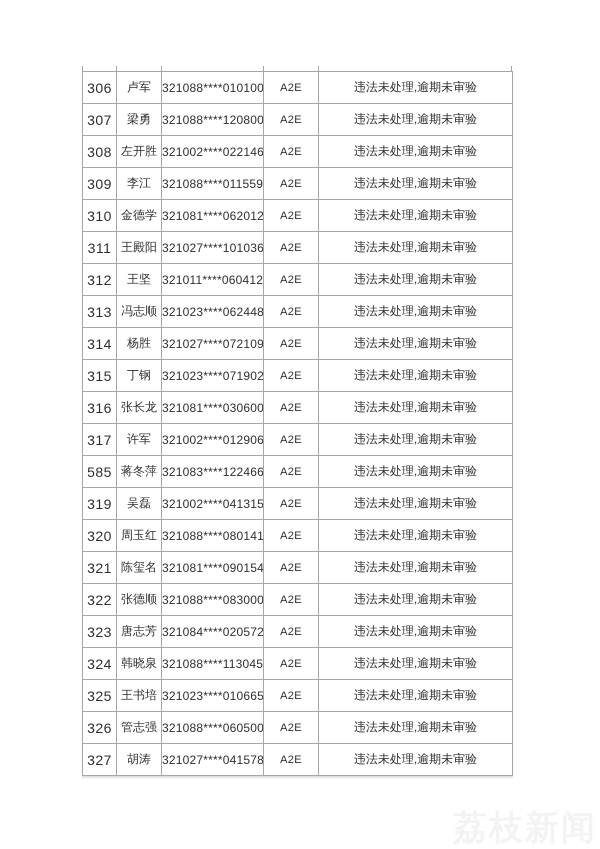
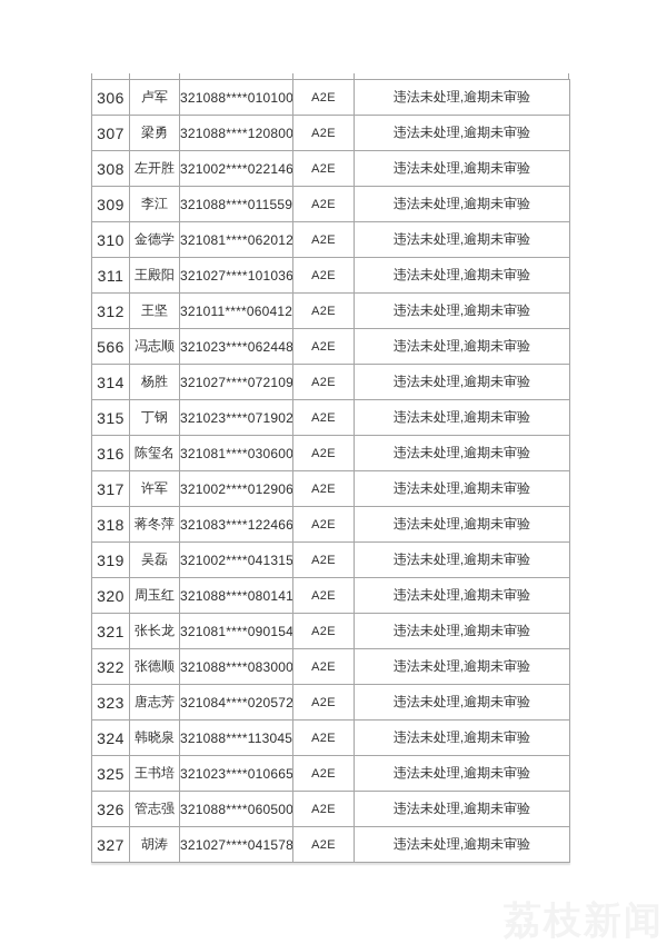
  306	卢军	321088****010100	A2E	违法未处理,逾期未审验
  307	梁勇	321088****120800	A2E	违法未处理,逾期未审验
  308	左开胜	321002****022146	A2E	违法未处理,逾期未审验
  309	李江	321088****011559	A2E	违法未处理,逾期未审验
  310	金德学	321081****062012	A2E	违法未处理,逾期未审验
  311	王殿阳	321027****101036	A2E	违法未处理,逾期未审验
  312	王坚	321011****060412	A2E	违法未处理,逾期未审验
- 313	冯志顺	321023****062448	A2E	违法未处理,逾期未审验
+ 566	冯志顺	321023****062448	A2E	违法未处理,逾期未审验
  314	杨胜	321027****072109	A2E	违法未处理,逾期未审验
  315	丁钢	321023****071902	A2E	违法未处理,逾期未审验
- 316	张长龙	321081****030600	A2E	违法未处理,逾期未审验
+ 316	陈玺名	321081****030600	A2E	违法未处理,逾期未审验
  317	许军	321002****012906	A2E	违法未处理,逾期未审验
- 585	蒋冬萍	321083****122466	A2E	违法未处理,逾期未审验
+ 318	蒋冬萍	321083****122466	A2E	违法未处理,逾期未审验
  319	吴磊	321002****041315	A2E	违法未处理,逾期未审验
  320	周玉红	321088****080141	A2E	违法未处理,逾期未审验
- 321	陈玺名	321081****090154	A2E	违法未处理,逾期未审验
+ 321	张长龙	321081****090154	A2E	违法未处理,逾期未审验
  322	张德顺	321088****083000	A2E	违法未处理,逾期未审验
  323	唐志芳	321084****020572	A2E	违法未处理,逾期未审验
  324	韩晓泉	321088****113045	A2E	违法未处理,逾期未审验
  325	王书培	321023****010665	A2E	违法未处理,逾期未审验
  326	管志强	321088****060500	A2E	违法未处理,逾期未审验
  327	胡涛	321027****041578	A2E	违法未处理,逾期未审验
